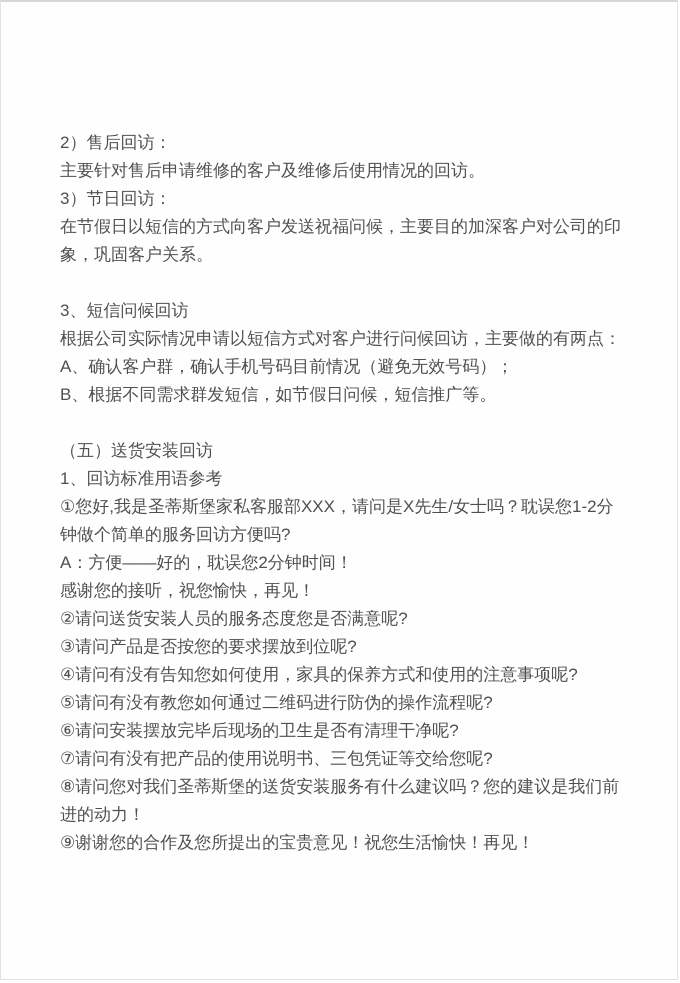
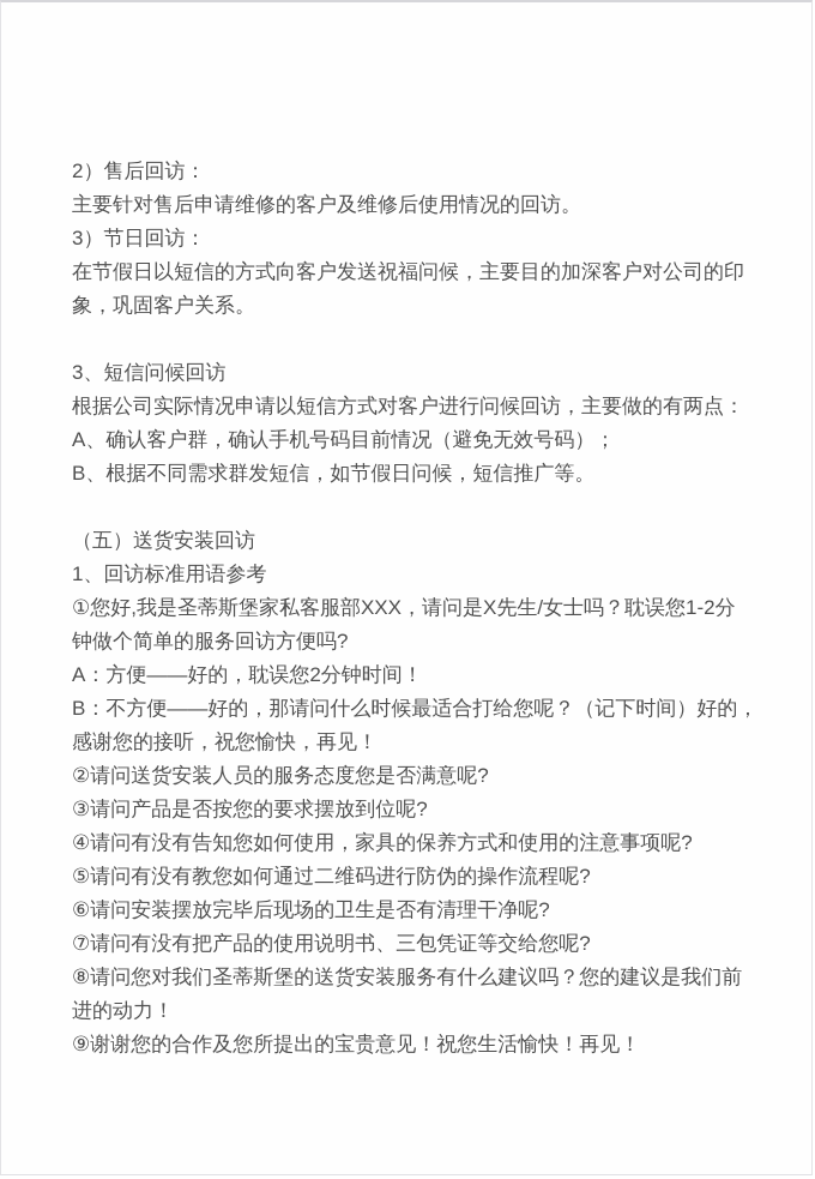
  2）售后回访：
  主要针对售后申请维修的客户及维修后使用情况的回访。
  3）节日回访：
  在节假日以短信的方式向客户发送祝福问候，主要目的加深客户对公司的印
  象，巩固客户关系。
  3、短信问候回访
  根据公司实际情况申请以短信方式对客户进行问候回访，主要做的有两点：
  A、确认客户群，确认手机号码目前情况（避免无效号码）；
  B、根据不同需求群发短信，如节假日问候，短信推广等。
  （五）送货安装回访
  1、回访标准用语参考
  ①您好,我是圣蒂斯堡家私客服部XXX，请问是X先生/女士吗？耽误您1-2分
  钟做个简单的服务回访方便吗?
  A：方便——好的，耽误您2分钟时间！
+ B：不方便——好的，那请问什么时候最适合打给您呢？（记下时间）好的，
  感谢您的接听，祝您愉快，再见！
  ②请问送货安装人员的服务态度您是否满意呢?
  ③请问产品是否按您的要求摆放到位呢?
  ④请问有没有告知您如何使用，家具的保养方式和使用的注意事项呢?
  ⑤请问有没有教您如何通过二维码进行防伪的操作流程呢?
  ⑥请问安装摆放完毕后现场的卫生是否有清理干净呢?
  ⑦请问有没有把产品的使用说明书、三包凭证等交给您呢?
  ⑧请问您对我们圣蒂斯堡的送货安装服务有什么建议吗？您的建议是我们前
  进的动力！
  ⑨谢谢您的合作及您所提出的宝贵意见！祝您生活愉快！再见！
